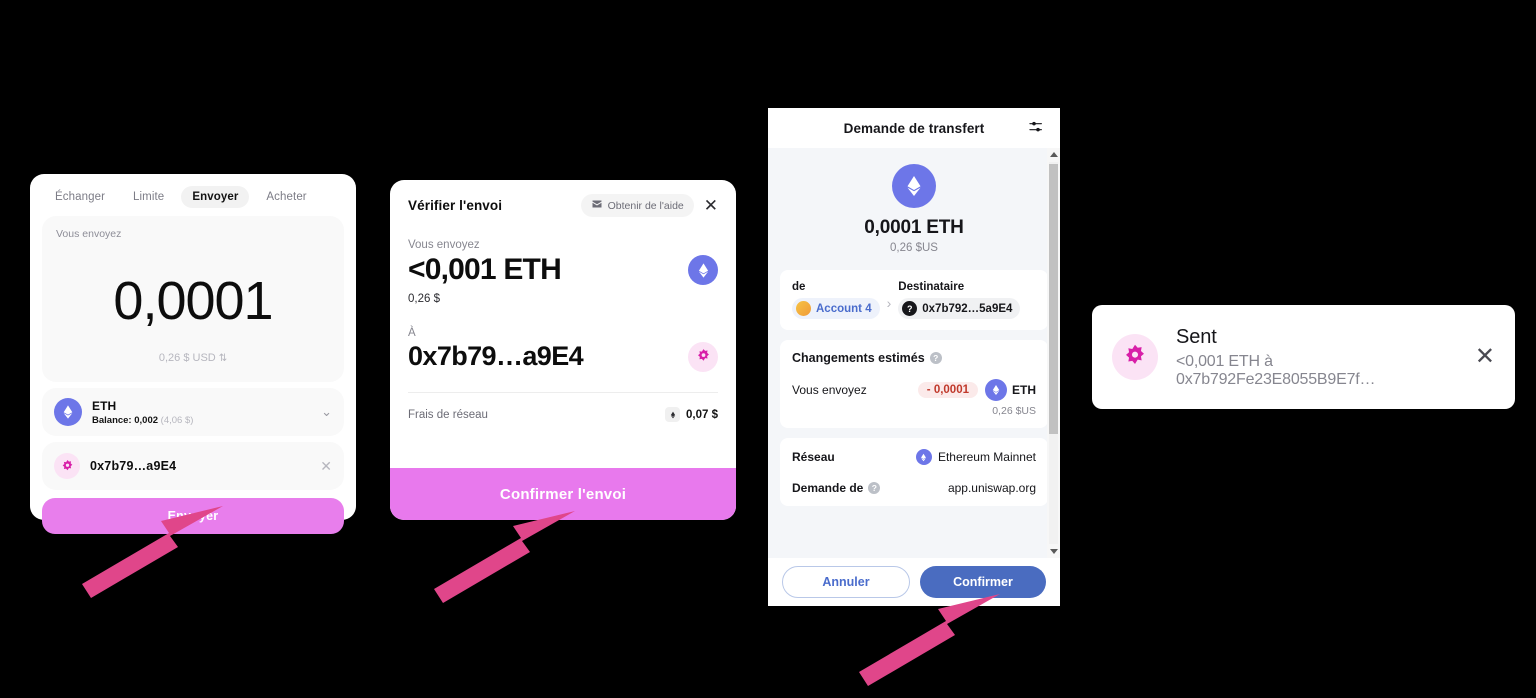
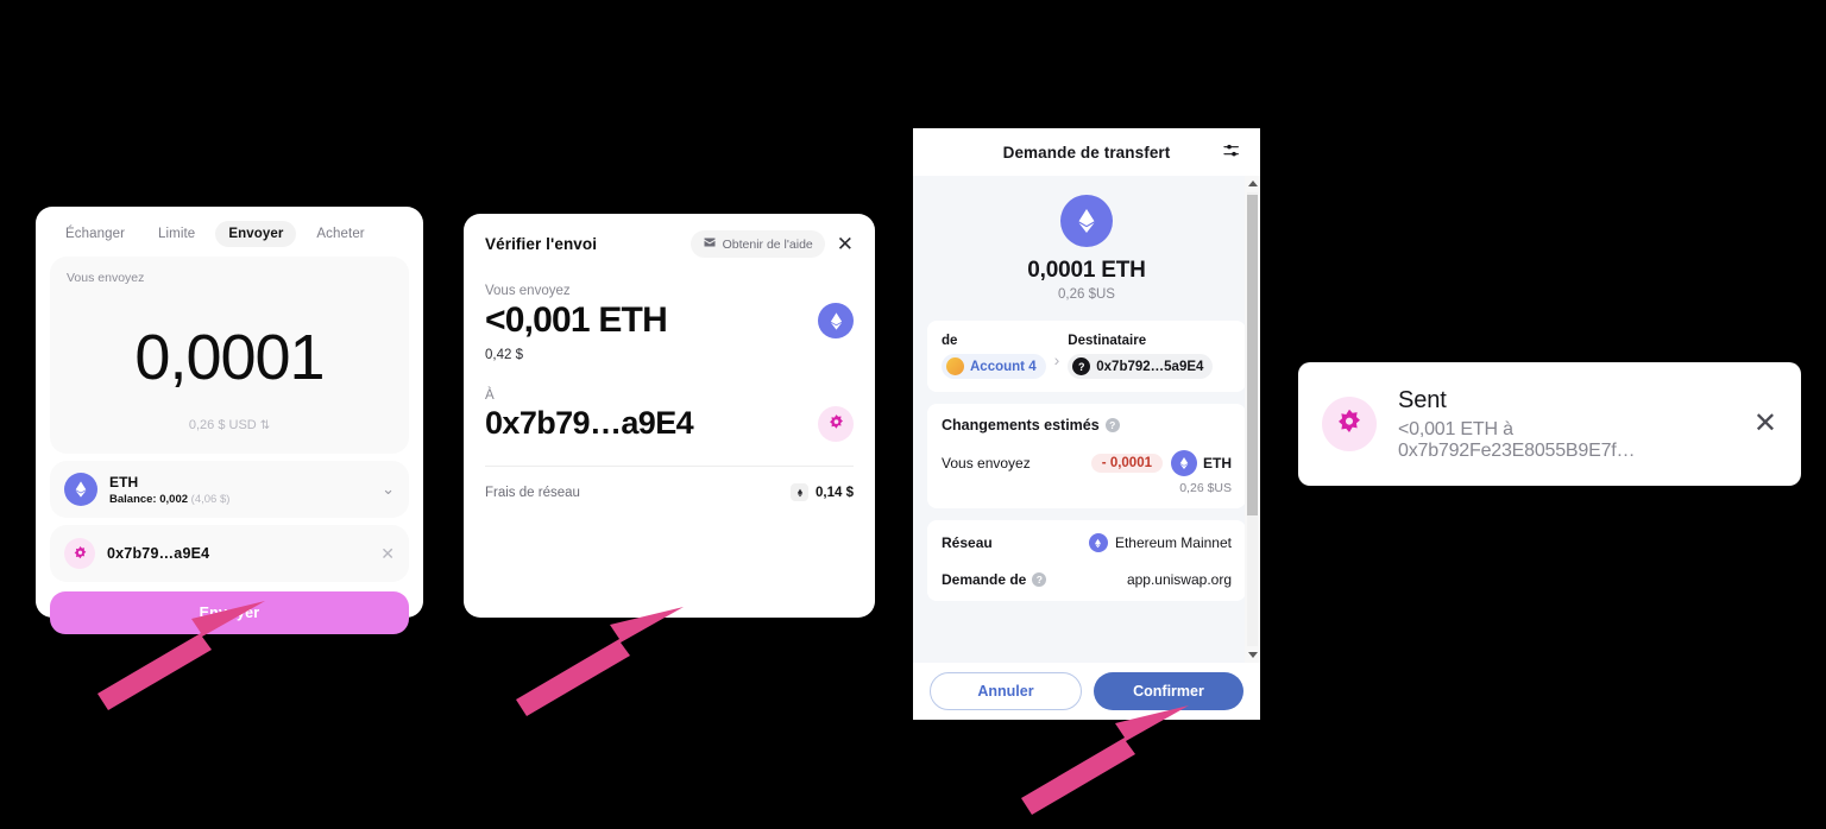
  Échanger
  Limite
  Envoyer
  Acheter
  Vous envoyez
  0,0001
  0,26 $ USD ⇅
  ETH
  Balance: 0,002 (4,06 $)
  ⌄
  0x7b79…a9E4
  ✕
  Vérifier l'envoi
  Obtenir de l'aide
  ✕
  Vous envoyez
  <0,001 ETH
- 0,26 $
+ 0,42 $
  À
  0x7b79…a9E4
  Frais de réseau
- 0,07 $
+ 0,14 $
- Confirmer l'envoi
  Demande de transfert
  0,0001 ETH
  0,26 $US
  de
  Account 4
  ›
  Destinataire
  ?
  0x7b792…5a9E4
  Changements estimés
  ?
  Vous envoyez
  - 0,0001
  ETH
  0,26 $US
  Réseau
  Ethereum Mainnet
  Demande de
  ?
  app.uniswap.org
  Annuler
  Confirmer
  Sent
  <0,001 ETH à 0x7b792Fe23E8055B9E7f…
  ✕
